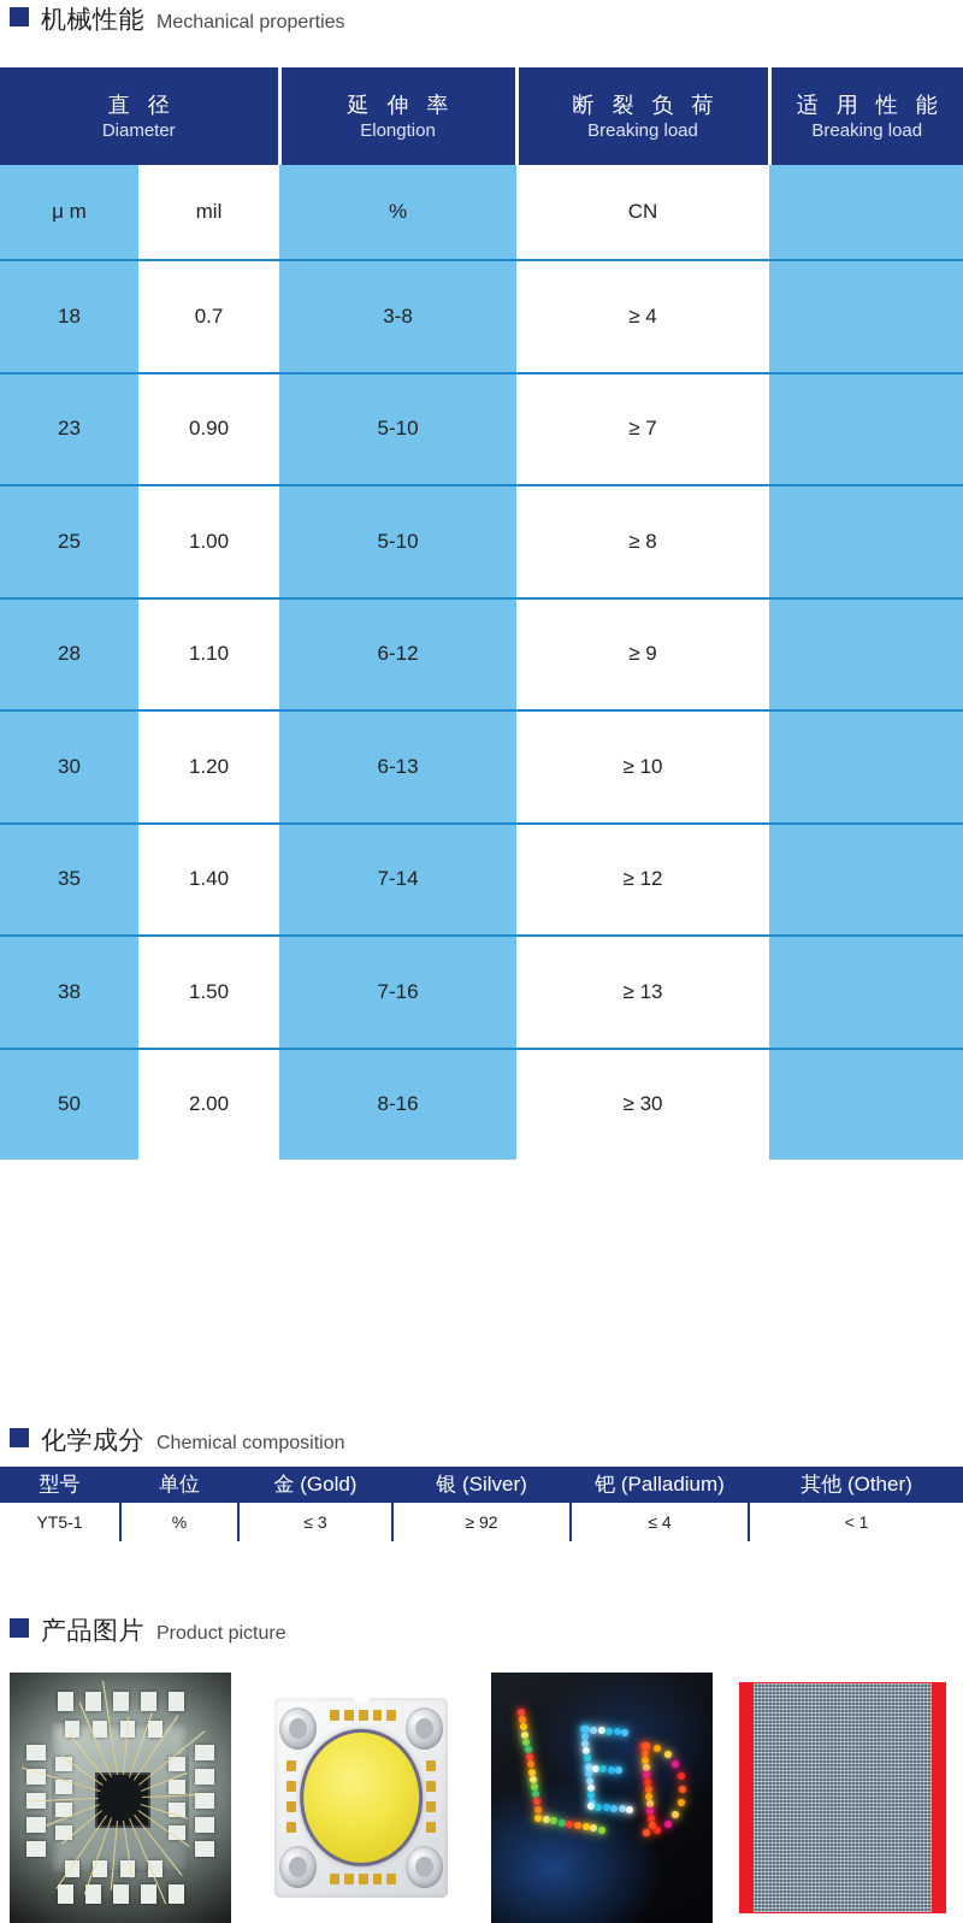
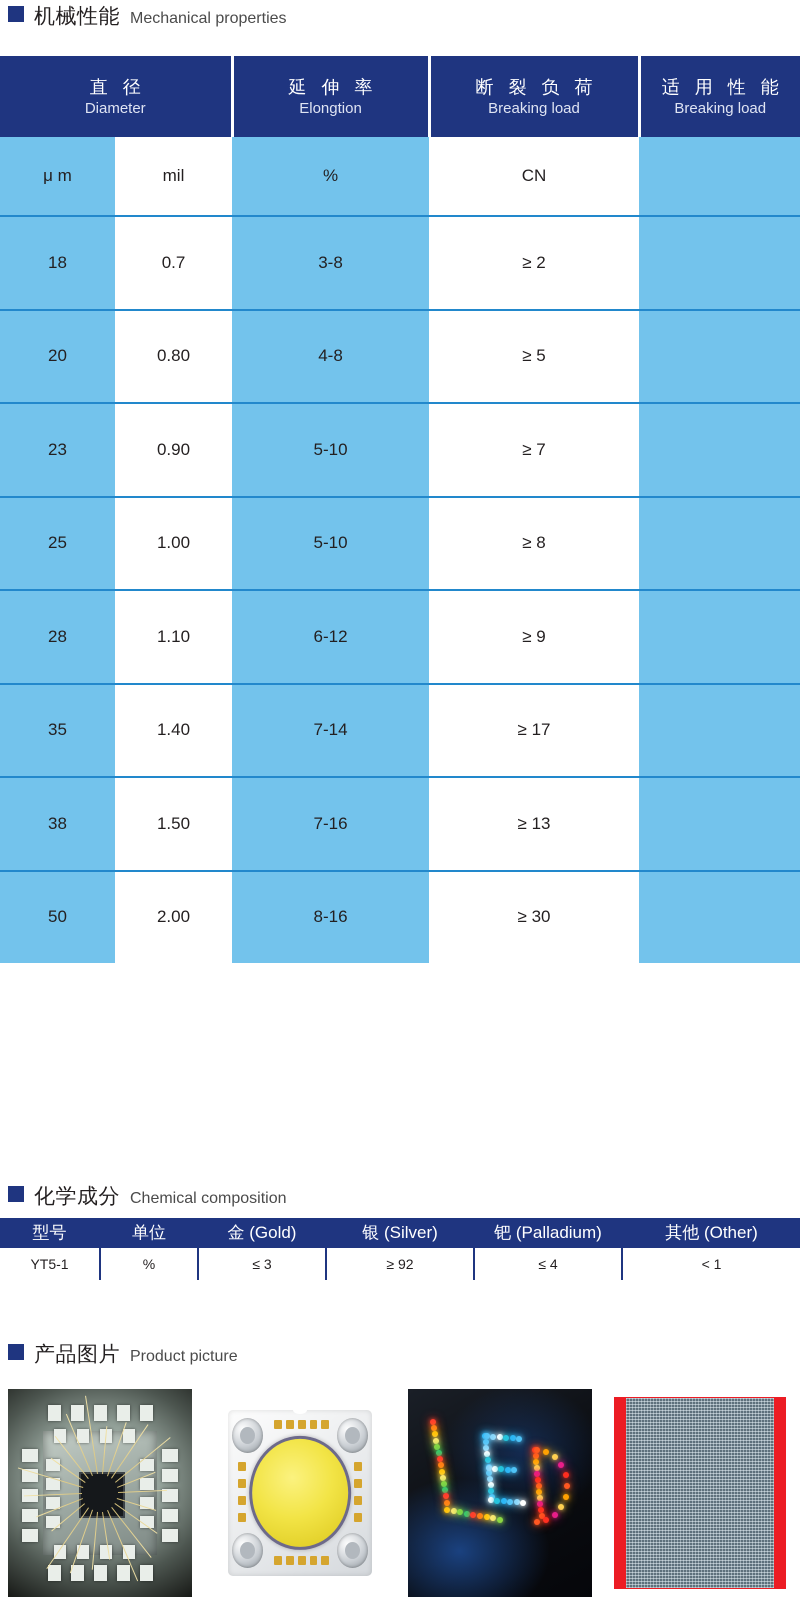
  机械性能
  Mechanical properties
  直 径 Diameter	延 伸 率 Elongtion	断 裂 负 荷 Breaking load	适 用 性 能 Breaking load
  μ m	mil	%	CN
- 18	0.7	3-8	≥ 4
+ 18	0.7	3-8	≥ 2
+ 20	0.80	4-8	≥ 5
  23	0.90	5-10	≥ 7
  25	1.00	5-10	≥ 8
  28	1.10	6-12	≥ 9
- 30	1.20	6-13	≥ 10
- 35	1.40	7-14	≥ 12
+ 35	1.40	7-14	≥ 17
  38	1.50	7-16	≥ 13
  50	2.00	8-16	≥ 30
  化学成分
  Chemical composition
  型号	单位	金 (Gold)	银 (Silver)	钯 (Palladium)	其他 (Other)
  YT5-1	%	≤ 3	≥ 92	≤ 4	< 1
  产品图片
  Product picture
